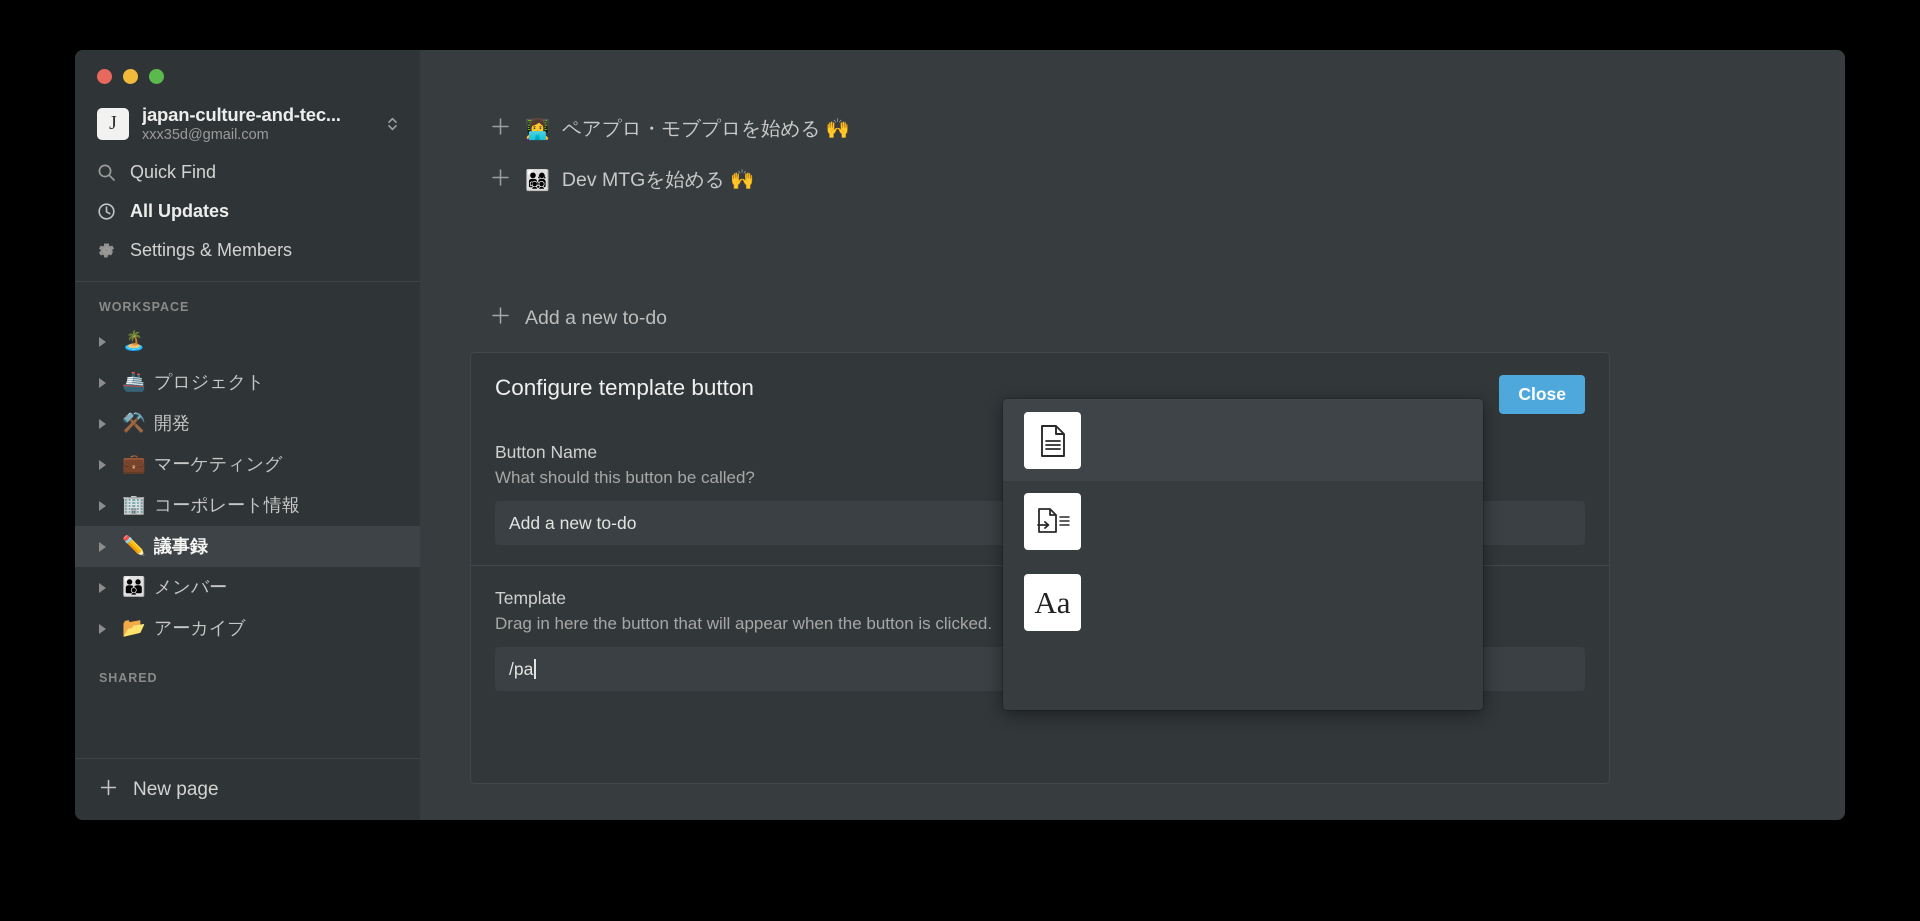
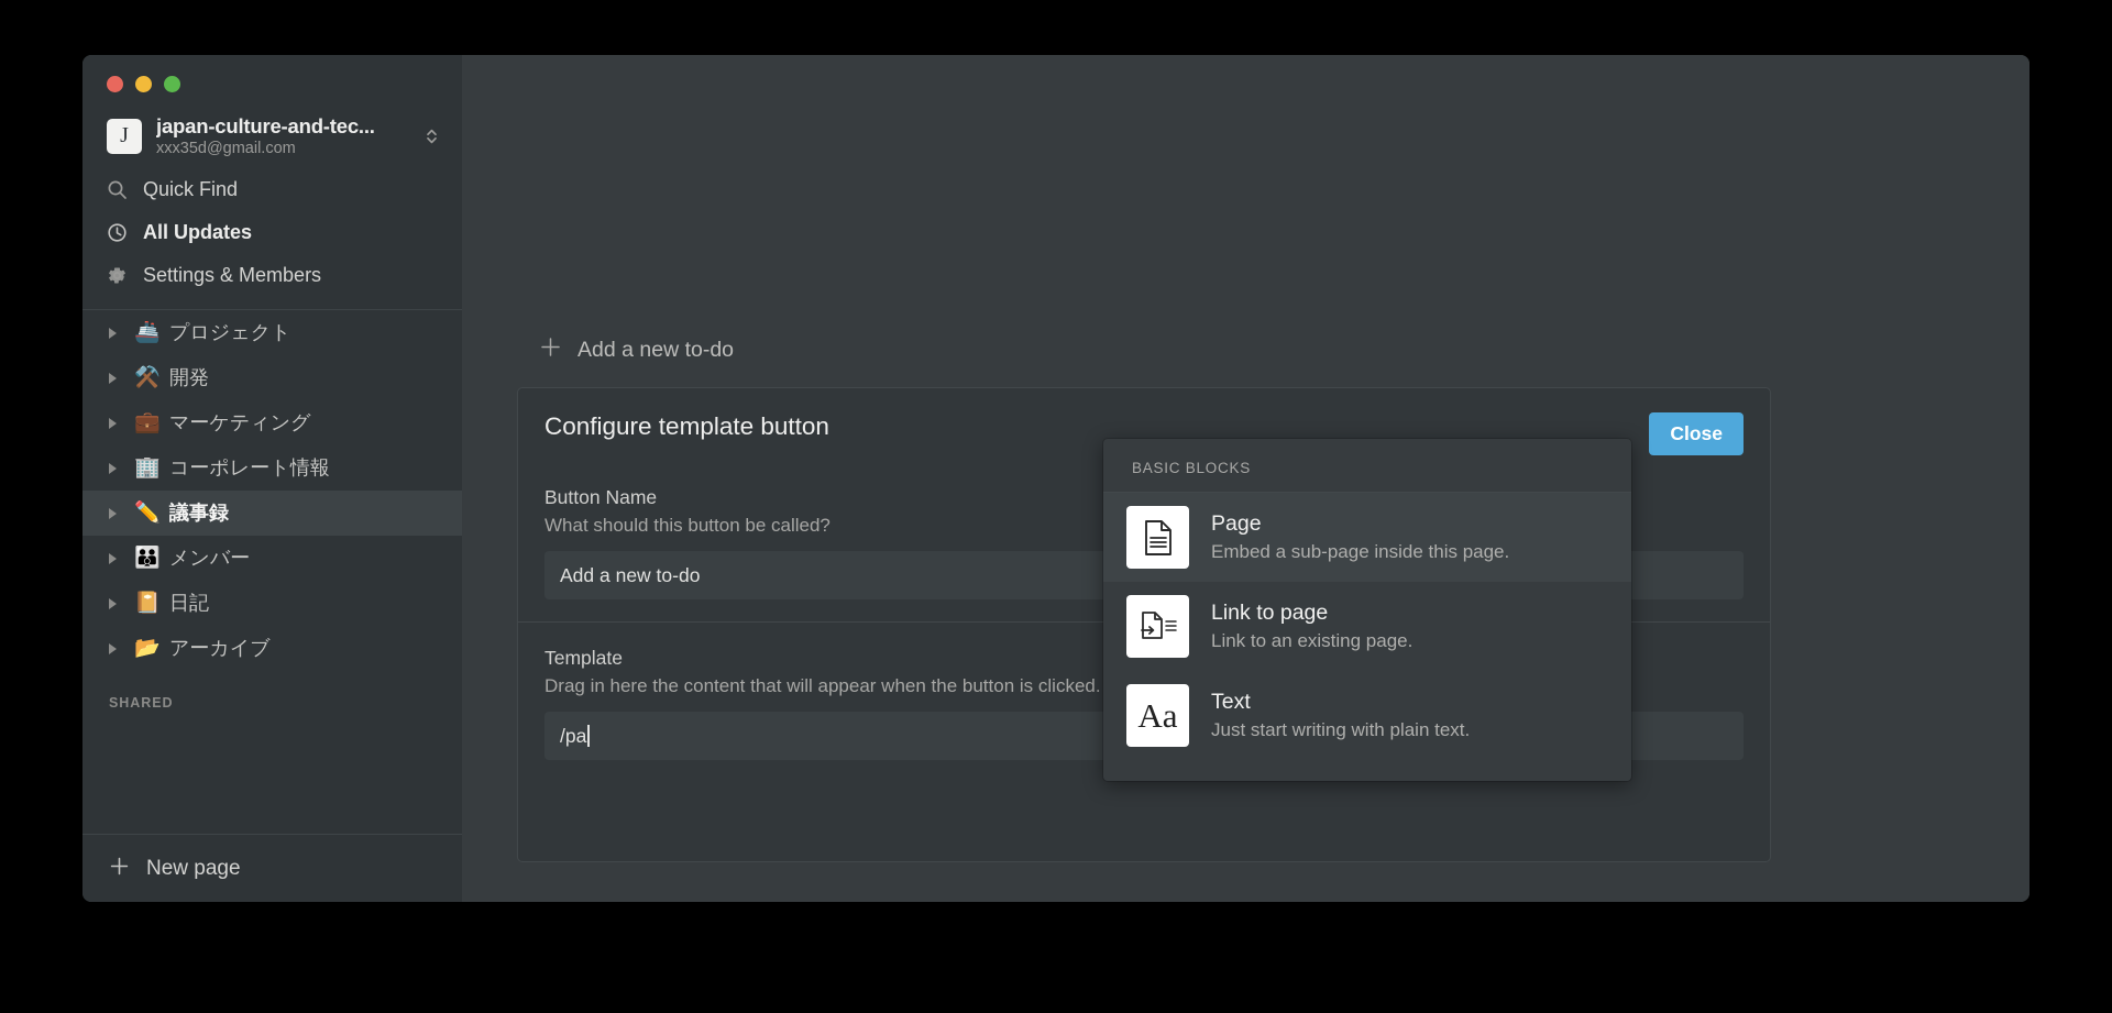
  J
  japan-culture-and-tec...
  xxx35d@gmail.com
  Quick Find
  All Updates
  Settings & Members
- WORKSPACE
- 🏝️
  🚢
  プロジェクト
  ⚒️
  開発
  💼
  マーケティング
  🏢
  コーポレート情報
  ✏️
  議事録
  👪
  メンバー
+ 📔
+ 日記
  📂
  アーカイブ
  SHARED
  New page
- 👩‍💻
- ペアプロ・モブプロを始める 🙌
- 👨‍👩‍👧‍👦
- Dev MTGを始める 🙌
  Add a new to-do
  Configure template button
  Close
  Button Name
  What should this button be called?
  Add a new to-do
  Template
- Drag in here the button that will appear when the button is clicked.
+ Drag in here the content that will appear when the button is clicked.
  /pa
+ BASIC BLOCKS
+ Page
+ Embed a sub-page inside this page.
+ Link to page
+ Link to an existing page.
  Aa
+ Text
+ Just start writing with plain text.
